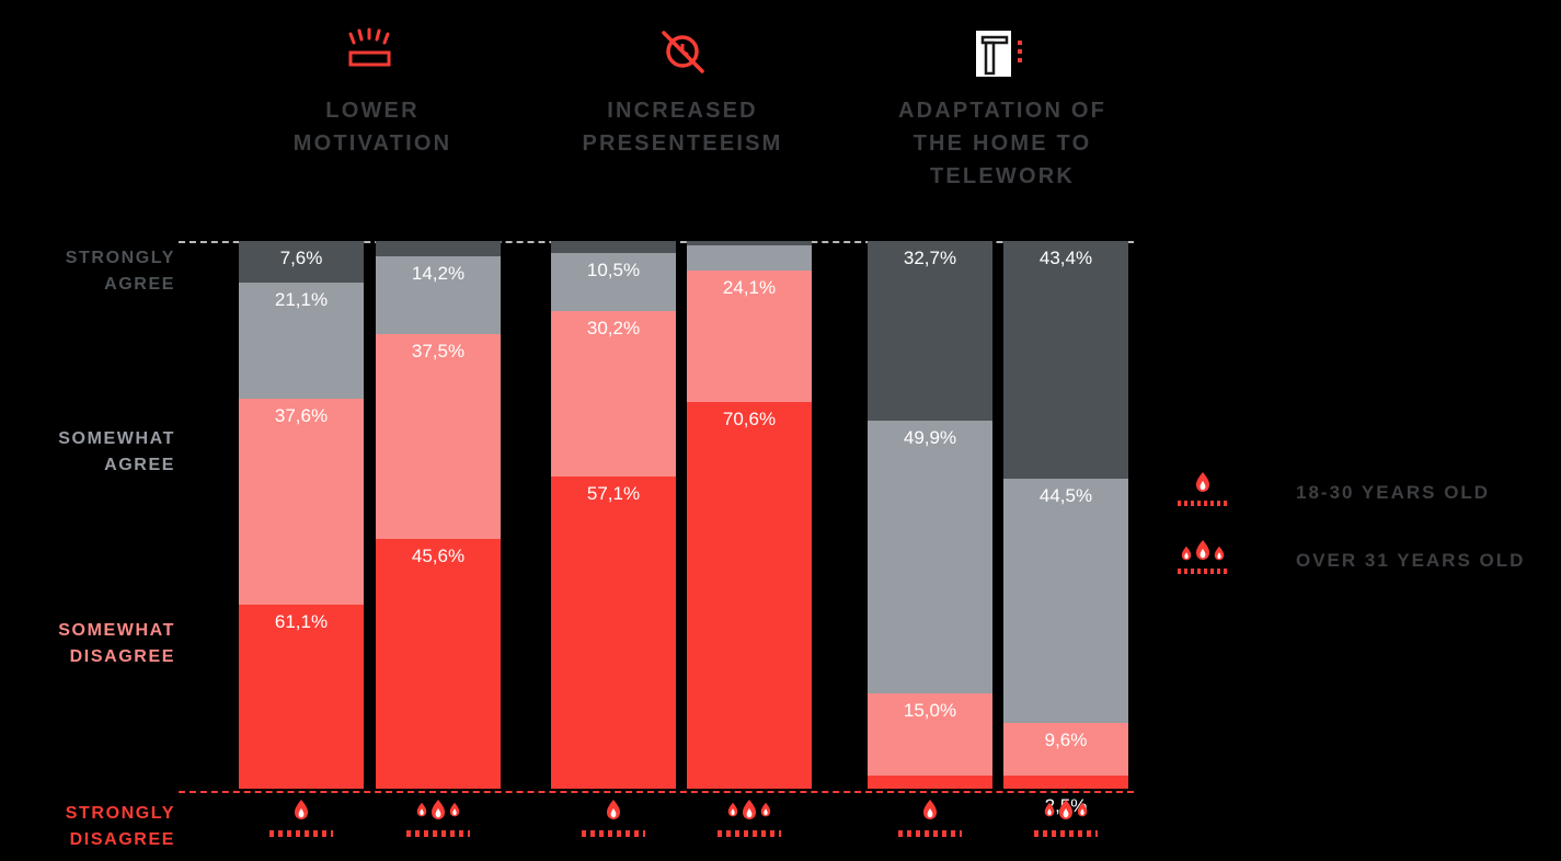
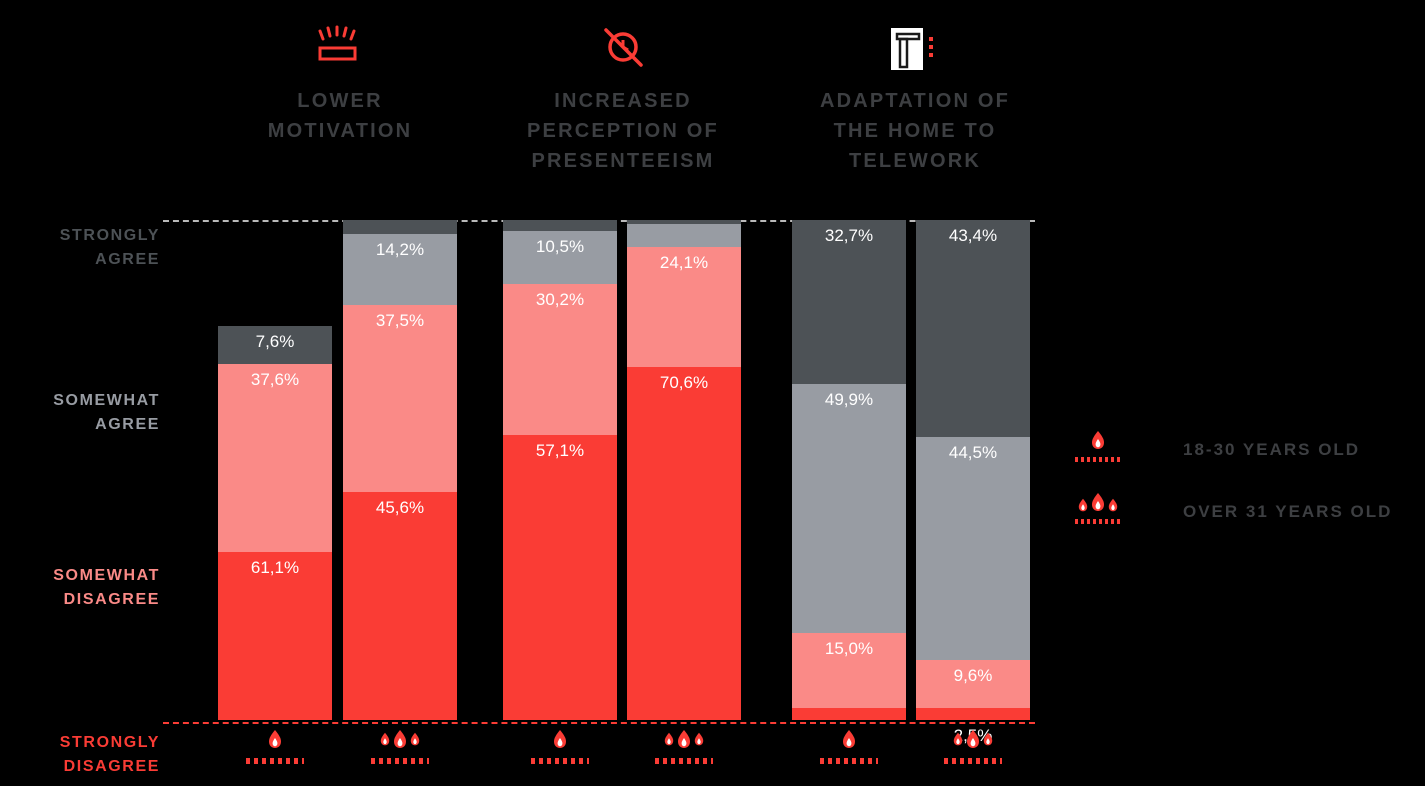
  LOWER
  MOTIVATION
  INCREASED
+ PERCEPTION OF
  PRESENTEEISM
  ADAPTATION OF
  THE HOME TO
  TELEWORK
  STRONGLY
  AGREE
  SOMEWHAT
  AGREE
  SOMEWHAT
  DISAGREE
  STRONGLY
  DISAGREE
  7,6%
- 21,1%
  37,6%
  61,1%
  14,2%
  37,5%
  45,6%
  10,5%
  30,2%
  57,1%
  24,1%
  70,6%
  32,7%
  49,9%
  15,0%
  43,4%
  44,5%
  9,6%
  18-30 YEARS OLD
  OVER 31 YEARS OLD
